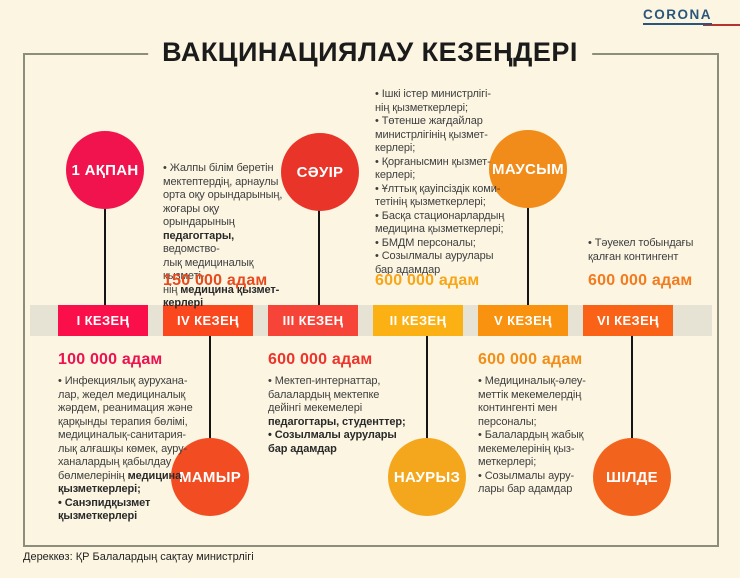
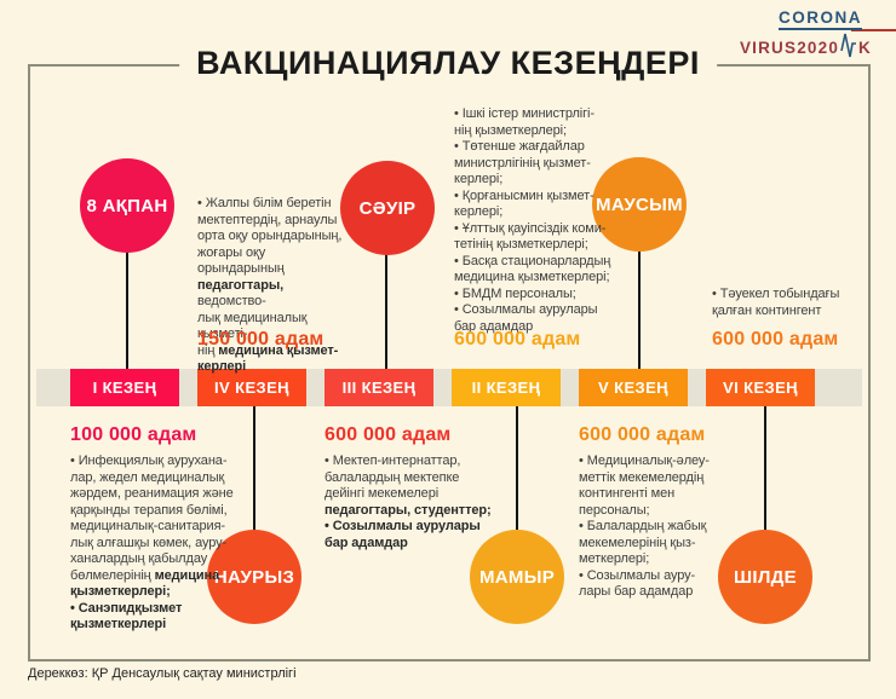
  CORONA
+ VIRUS2020 K
  ВАКЦИНАЦИЯЛАУ КЕЗЕҢДЕРІ
  I КЕЗЕҢ
  IV КЕЗЕҢ
  III КЕЗЕҢ
  II КЕЗЕҢ
  V КЕЗЕҢ
  VI КЕЗЕҢ
- 1 АҚПАН
+ 8 АҚПАН
- МАМЫР
+ НАУРЫЗ
  СӘУІР
- НАУРЫЗ
+ МАМЫР
  МАУСЫМ
  ШІЛДЕ
  • Инфекциялық аурухана-
  лар, жедел медициналық
  жәрдем, реанимация және
  қарқынды терапия бөлімі,
  медициналық-санитария-
  лық алғашқы көмек, ауру-
  ханалардың қабылдау
  бөлмелерінің медицина
  қызметкерлері; • Санэпидқызмет
  қызметкерлері
  • Жалпы білім беретін
  мектептердің, арнаулы
  орта оқу орындарының,
  жоғары оқу орындарының
  педагогтары, ведомство-
  лық медициналық қызметі-
  нің медицина қызмет-
  керлері
  • Мектеп-интернаттар,
  балалардың мектепке
  дейінгі мекемелері
  педагогтары, студенттер; • Созылмалы аурулары
  бар адамдар
  • Ішкі істер министрлігі-
  нің қызметкерлері;
  • Төтенше жағдайлар
  министрлігінің қызмет-
  керлері;
  • Қорғанысмин қызмет-
  керлері;
  • Ұлттық қауіпсіздік коми-
  тетінің қызметкерлері;
  • Басқа стационарлардың
  медицина қызметкерлері;
  • БМДМ персоналы;
  • Созылмалы аурулары
  бар адамдар
  • Медициналық-әлеу-
  меттік мекемелердің
  контингенті мен
  персоналы;
  • Балалардың жабық
  мекемелерінің қыз-
  меткерлері;
  • Созылмалы ауру-
  лары бар адамдар
  • Тәуекел тобындағы
  қалған контингент
  100 000 адам
  150 000 адам
  600 000 адам
  600 000 адам
  600 000 адам
  600 000 адам
- Дереккөз: ҚР Балалардың сақтау министрлігі
+ Дереккөз: ҚР Денсаулық сақтау министрлігі
